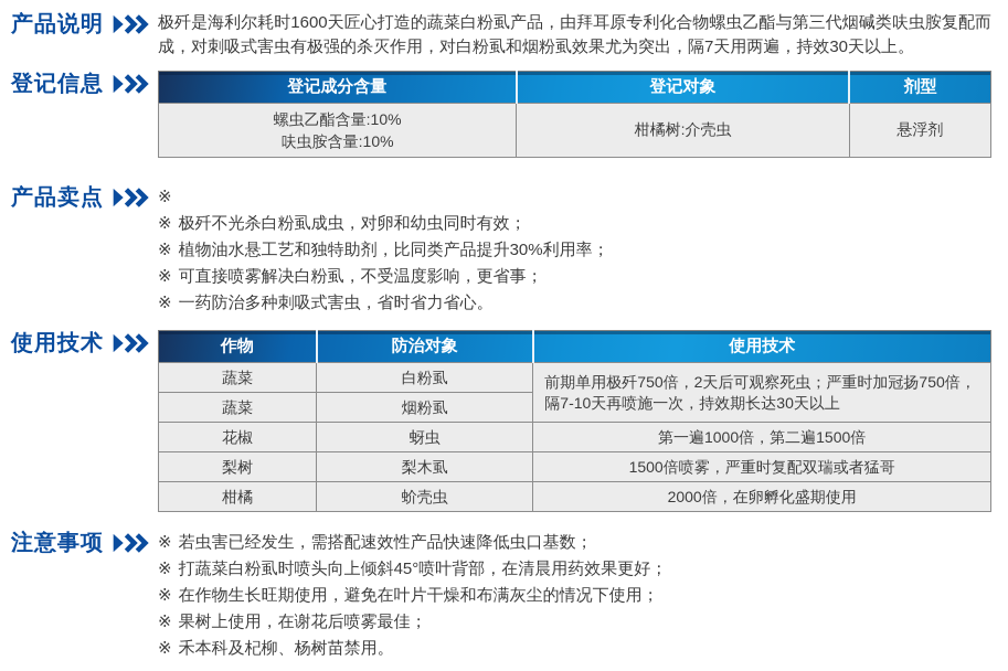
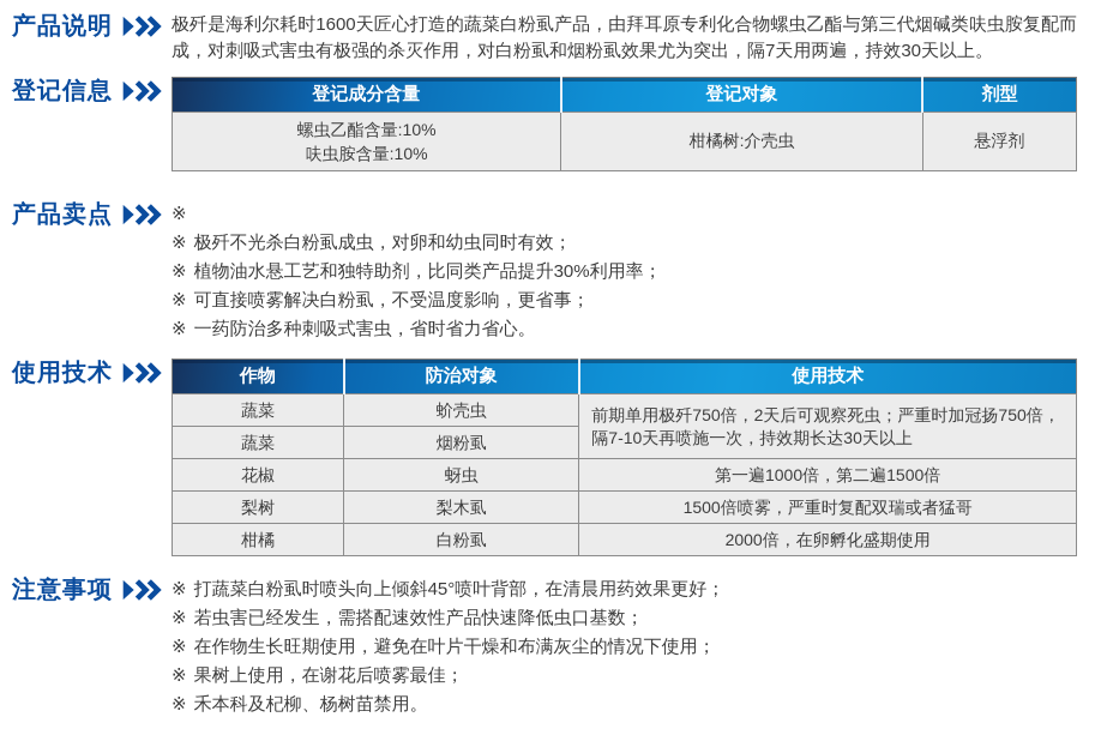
  产品说明
  极歼是海利尔耗时1600天匠心打造的蔬菜白粉虱产品，由拜耳原专利化合物螺虫乙酯与第三代烟碱类呋虫胺复配而成，对刺吸式害虫有极强的杀灭作用，对白粉虱和烟粉虱效果尤为突出，隔7天用两遍，持效30天以上。
  登记信息
  登记成分含量	登记对象	剂型
  螺虫乙酯含量:10% 呋虫胺含量:10%	柑橘树:介壳虫	悬浮剂
  产品卖点
  ※
  ※
  极歼不光杀白粉虱成虫，对卵和幼虫同时有效；
  ※
  植物油水悬工艺和独特助剂，比同类产品提升30%利用率；
  ※
  可直接喷雾解决白粉虱，不受温度影响，更省事；
  ※
  一药防治多种刺吸式害虫，省时省力省心。
  使用技术
  作物	防治对象	使用技术
- 蔬菜	白粉虱	前期单用极歼750倍，2天后可观察死虫；严重时加冠扬750倍，隔7-10天再喷施一次，持效期长达30天以上
+ 蔬菜	蚧壳虫	前期单用极歼750倍，2天后可观察死虫；严重时加冠扬750倍，隔7-10天再喷施一次，持效期长达30天以上
  蔬菜	烟粉虱
  花椒	蚜虫	第一遍1000倍，第二遍1500倍
  梨树	梨木虱	1500倍喷雾，严重时复配双瑞或者猛哥
- 柑橘	蚧壳虫	2000倍，在卵孵化盛期使用
+ 柑橘	白粉虱	2000倍，在卵孵化盛期使用
  注意事项
  ※
- 若虫害已经发生，需搭配速效性产品快速降低虫口基数；
+ 打蔬菜白粉虱时喷头向上倾斜45°喷叶背部，在清晨用药效果更好；
  ※
- 打蔬菜白粉虱时喷头向上倾斜45°喷叶背部，在清晨用药效果更好；
+ 若虫害已经发生，需搭配速效性产品快速降低虫口基数；
  ※
  在作物生长旺期使用，避免在叶片干燥和布满灰尘的情况下使用；
  ※
  果树上使用，在谢花后喷雾最佳；
  ※
  禾本科及杞柳、杨树苗禁用。
